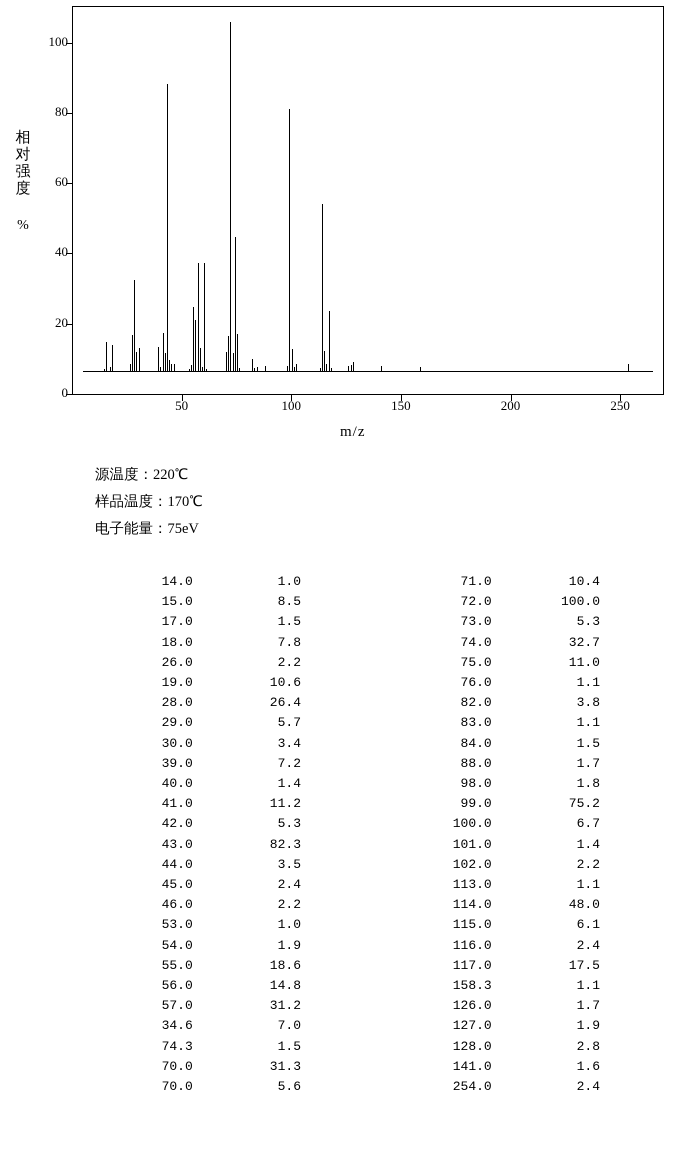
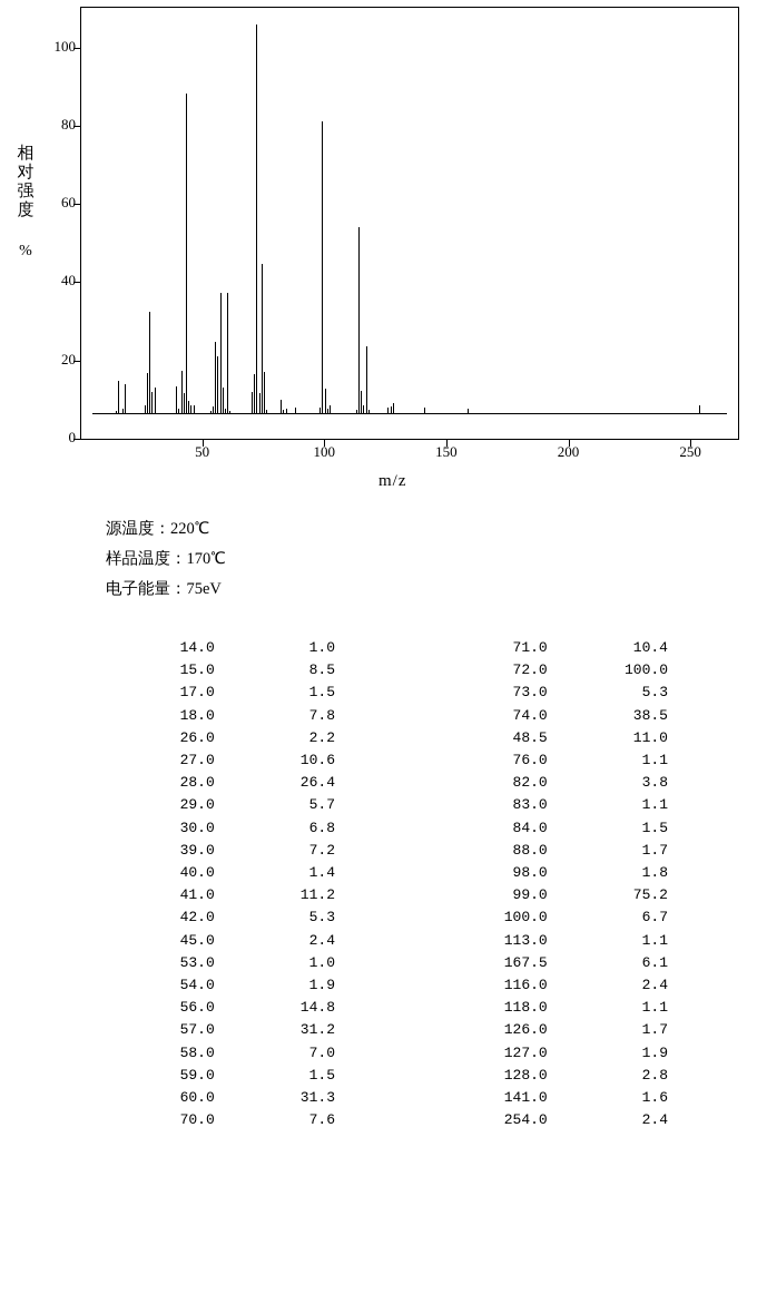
  0
  20
  40
  60
  80
  100
  相对强度
  %
  m/z
  50
  100
  150
  200
  250
  源温度：220℃
  样品温度：170℃
  电子能量：75eV
  14.0	1.0		71.0	10.4
  15.0	8.5		72.0	100.0
  17.0	1.5		73.0	5.3
- 18.0	7.8		74.0	32.7
+ 18.0	7.8		74.0	38.5
- 26.0	2.2		75.0	11.0
+ 26.0	2.2		48.5	11.0
- 19.0	10.6		76.0	1.1
+ 27.0	10.6		76.0	1.1
  28.0	26.4		82.0	3.8
  29.0	5.7		83.0	1.1
- 30.0	3.4		84.0	1.5
+ 30.0	6.8		84.0	1.5
  39.0	7.2		88.0	1.7
  40.0	1.4		98.0	1.8
  41.0	11.2		99.0	75.2
  42.0	5.3		100.0	6.7
- 43.0	82.3		101.0	1.4
- 44.0	3.5		102.0	2.2
  45.0	2.4		113.0	1.1
- 46.0	2.2		114.0	48.0
- 53.0	1.0		115.0	6.1
+ 53.0	1.0		167.5	6.1
  54.0	1.9		116.0	2.4
- 55.0	18.6		117.0	17.5
- 56.0	14.8		158.3	1.1
+ 56.0	14.8		118.0	1.1
  57.0	31.2		126.0	1.7
- 34.6	7.0		127.0	1.9
+ 58.0	7.0		127.0	1.9
- 74.3	1.5		128.0	2.8
+ 59.0	1.5		128.0	2.8
- 70.0	31.3		141.0	1.6
+ 60.0	31.3		141.0	1.6
- 70.0	5.6		254.0	2.4
+ 70.0	7.6		254.0	2.4
